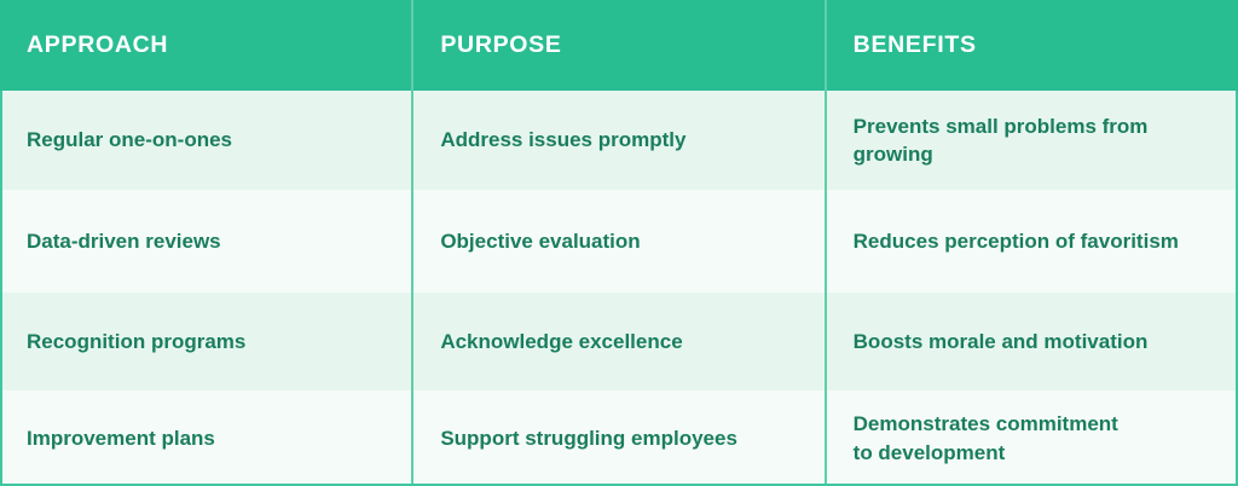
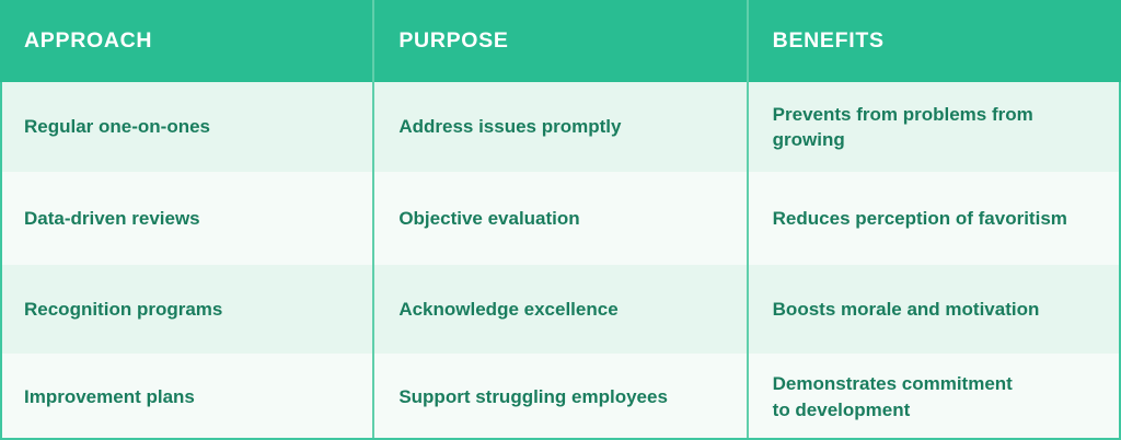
  APPROACH	PURPOSE	BENEFITS
- Regular one-on-ones	Address issues promptly	Prevents small problems from growing
+ Regular one-on-ones	Address issues promptly	Prevents from problems from growing
  Data-driven reviews	Objective evaluation	Reduces perception of favoritism
  Recognition programs	Acknowledge excellence	Boosts morale and motivation
  Improvement plans	Support struggling employees	Demonstrates commitment to development
